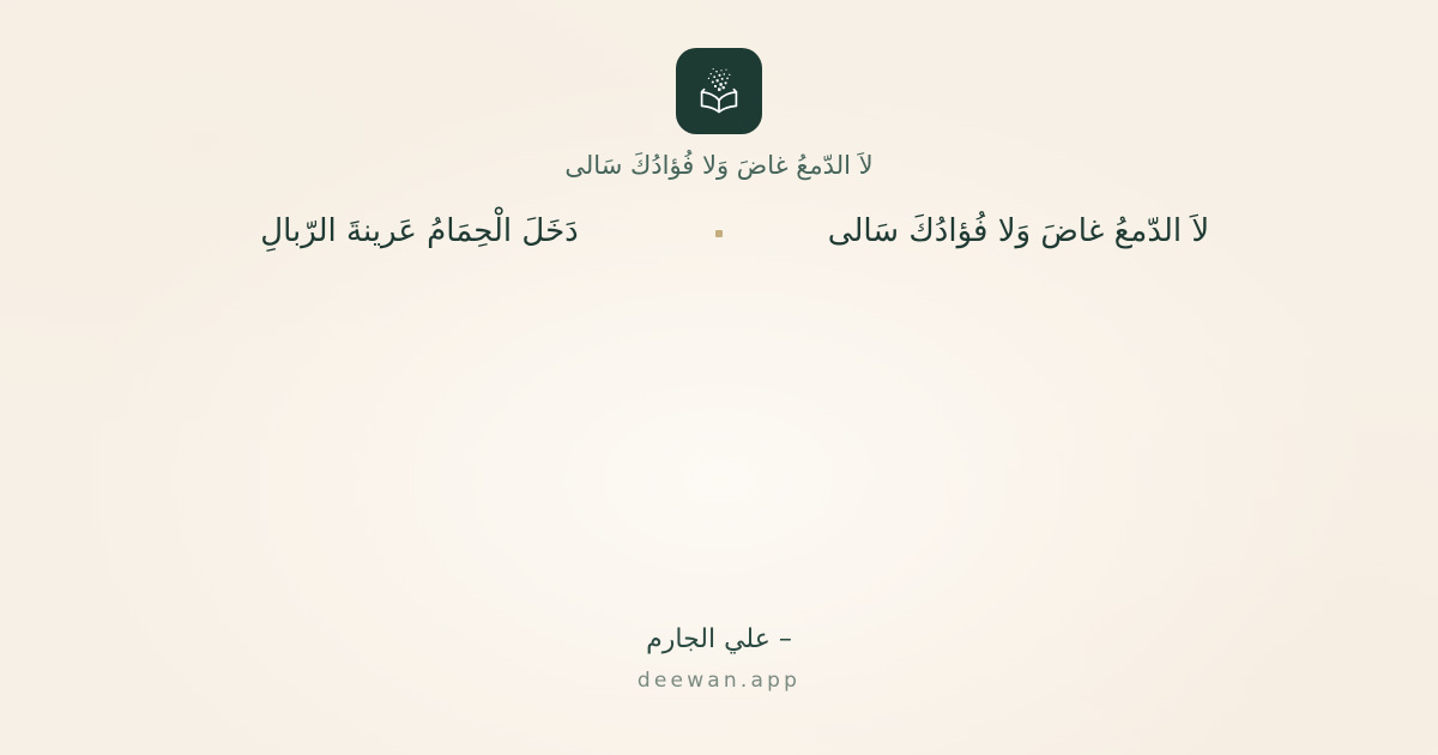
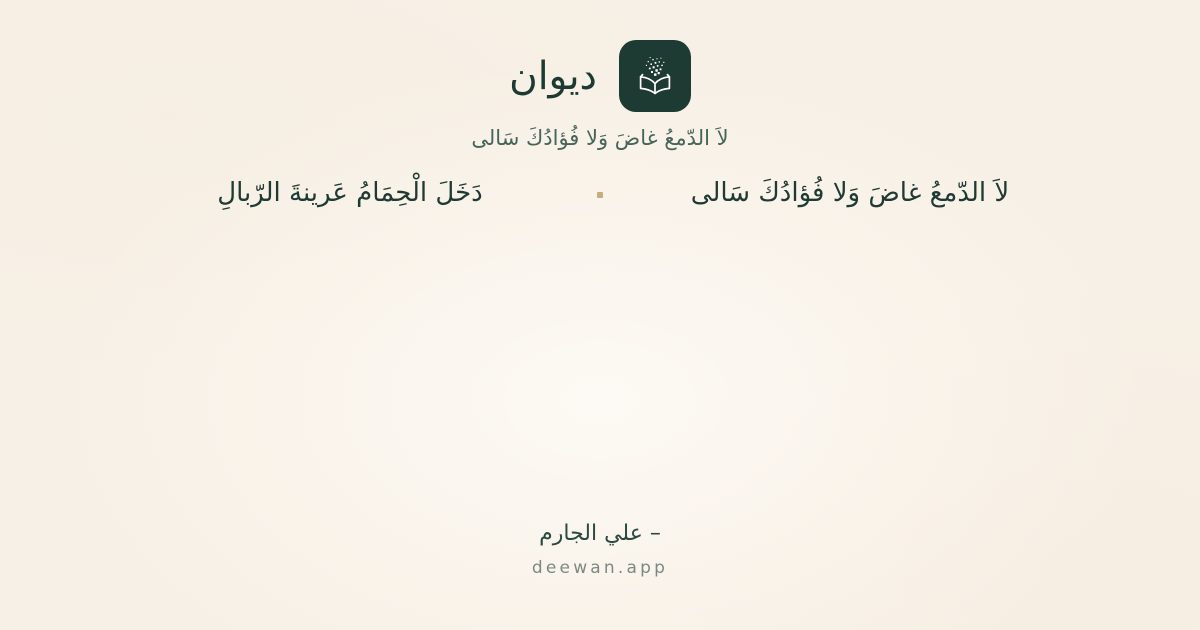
+ ديوان
  لاَ الدّمعُ غاضَ وَلا فُؤادُكَ سَالى
  لاَ الدّمعُ غاضَ وَلا فُؤادُكَ سَالى
  دَخَلَ الْحِمَامُ عَرينةَ الرّبالِ
  – علي الجارم
  deewan.app
